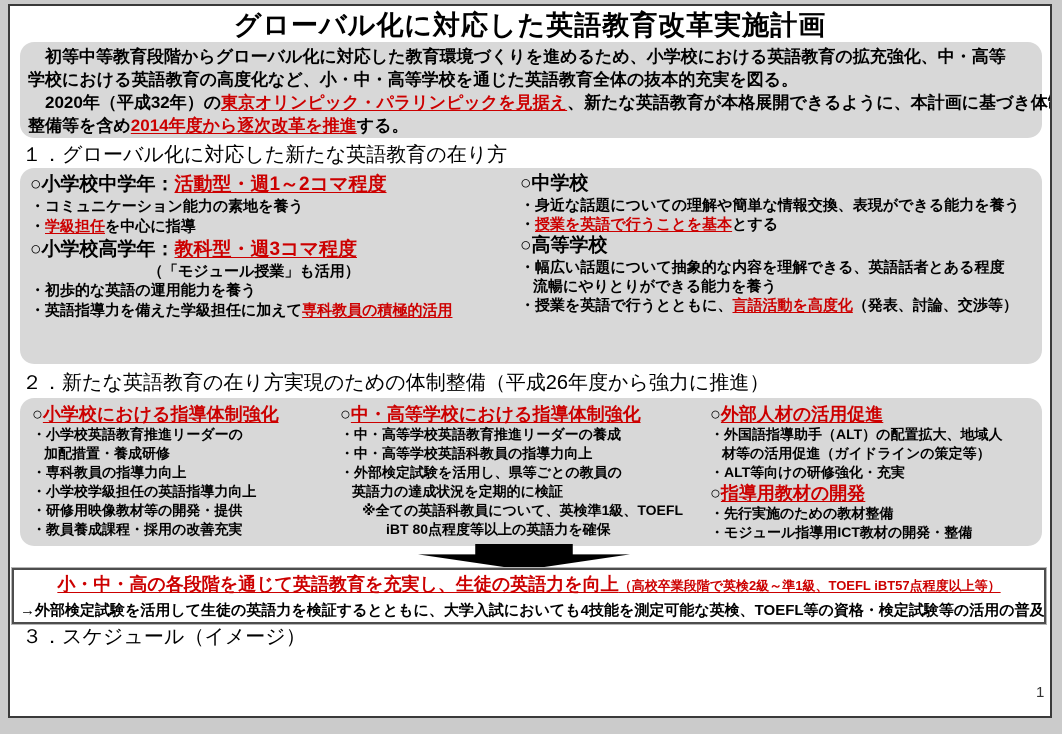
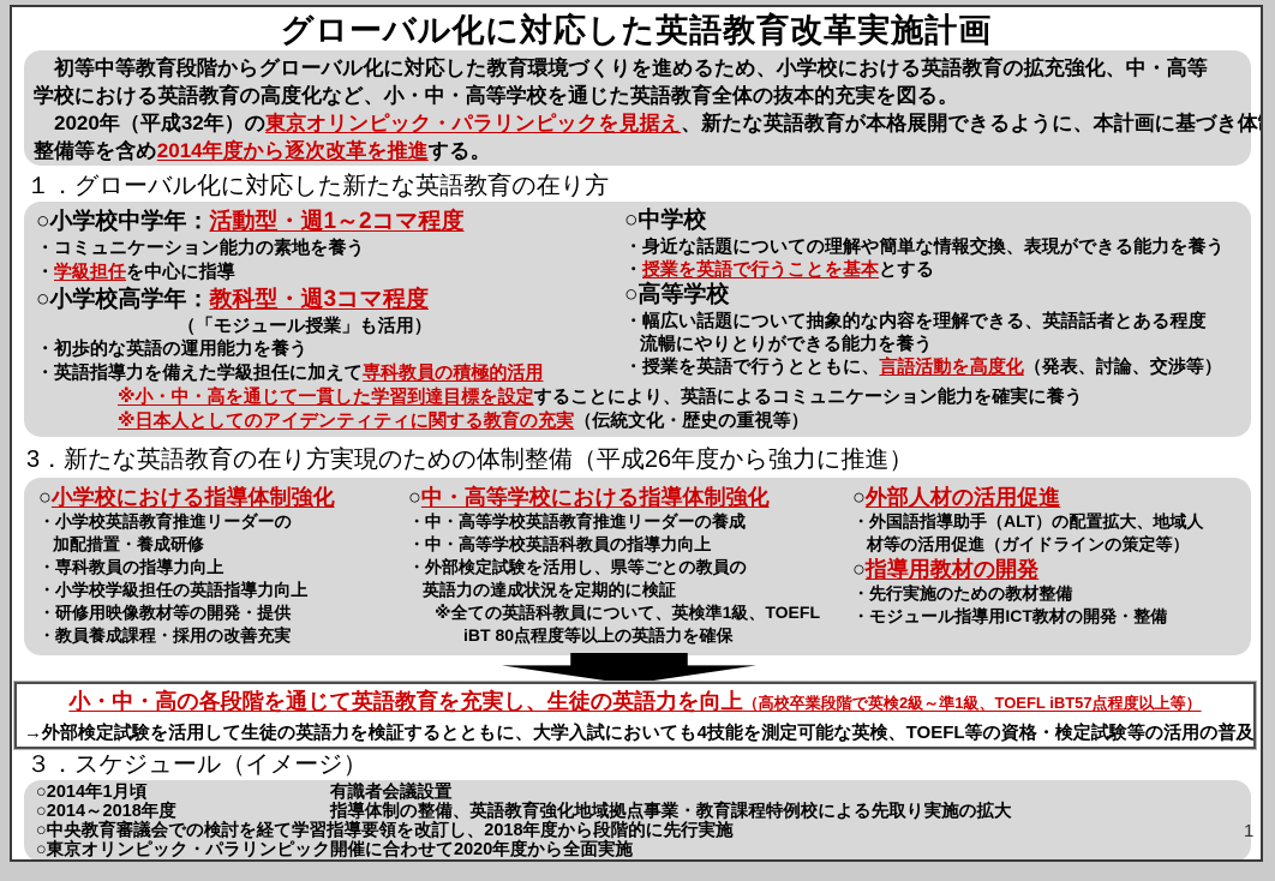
  グローバル化に対応した英語教育改革実施計画
  初等中等教育段階からグローバル化に対応した教育環境づくりを進めるため、小学校における英語教育の拡充強化、中・高等
  学校における英語教育の高度化など、小・中・高等学校を通じた英語教育全体の抜本的充実を図る。
  2020年（平成32年）の東京オリンピック・パラリンピックを見据え、新たな英語教育が本格展開できるように、本計画に基づき体
  整備等を含め2014年度から逐次改革を推進する。
  １．グローバル化に対応した新たな英語教育の在り方
  ○小学校中学年：活動型・週1～2コマ程度
  ・コミュニケーション能力の素地を養う
  ・学級担任を中心に指導
  ○小学校高学年：教科型・週3コマ程度
  （「モジュール授業」も活用）
  ・初歩的な英語の運用能力を養う
  ・英語指導力を備えた学級担任に加えて専科教員の積極的活用
  ○中学校
  ・身近な話題についての理解や簡単な情報交換、表現ができる能力を養う
  ・授業を英語で行うことを基本とする
  ○高等学校
  ・幅広い話題について抽象的な内容を理解できる、英語話者とある程度
  流暢にやりとりができる能力を養う
  ・授業を英語で行うとともに、言語活動を高度化（発表、討論、交渉等）
+ ※小・中・高を通じて一貫した学習到達目標を設定することにより、英語によるコミュニケーション能力を確実に養う
+ ※日本人としてのアイデンティティに関する教育の充実（伝統文化・歴史の重視等）
- ２．新たな英語教育の在り方実現のための体制整備（平成26年度から強力に推進）
+ 3．新たな英語教育の在り方実現のための体制整備（平成26年度から強力に推進）
  ○小学校における指導体制強化
  ・小学校英語教育推進リーダーの
  加配措置・養成研修
  ・専科教員の指導力向上
  ・小学校学級担任の英語指導力向上
  ・研修用映像教材等の開発・提供
  ・教員養成課程・採用の改善充実
  ○中・高等学校における指導体制強化
  ・中・高等学校英語教育推進リーダーの養成
  ・中・高等学校英語科教員の指導力向上
  ・外部検定試験を活用し、県等ごとの教員の
  英語力の達成状況を定期的に検証
  ※全ての英語科教員について、英検準1級、TOEFL
  iBT 80点程度等以上の英語力を確保
  ○外部人材の活用促進
  ・外国語指導助手（ALT）の配置拡大、地域人
  材等の活用促進（ガイドラインの策定等）
- ・ALT等向けの研修強化・充実
  ○指導用教材の開発
  ・先行実施のための教材整備
  ・モジュール指導用ICT教材の開発・整備
  小・中・高の各段階を通じて英語教育を充実し、生徒の英語力を向上（高校卒業段階で英検2級～準1級、TOEFL iBT57点程度以上等）
  →外部検定試験を活用して生徒の英語力を検証するとともに、大学入試においても4技能を測定可能な英検、TOEFL等の資格・検定試験等の活用の普及
  ３．スケジュール（イメージ）
+ ○2014年1月頃 有識者会議設置
+ ○2014～2018年度 指導体制の整備、英語教育強化地域拠点事業・教育課程特例校による先取り実施の拡大
+ ○中央教育審議会での検討を経て学習指導要領を改訂し、2018年度から段階的に先行実施
+ ○東京オリンピック・パラリンピック開催に合わせて2020年度から全面実施
  1
